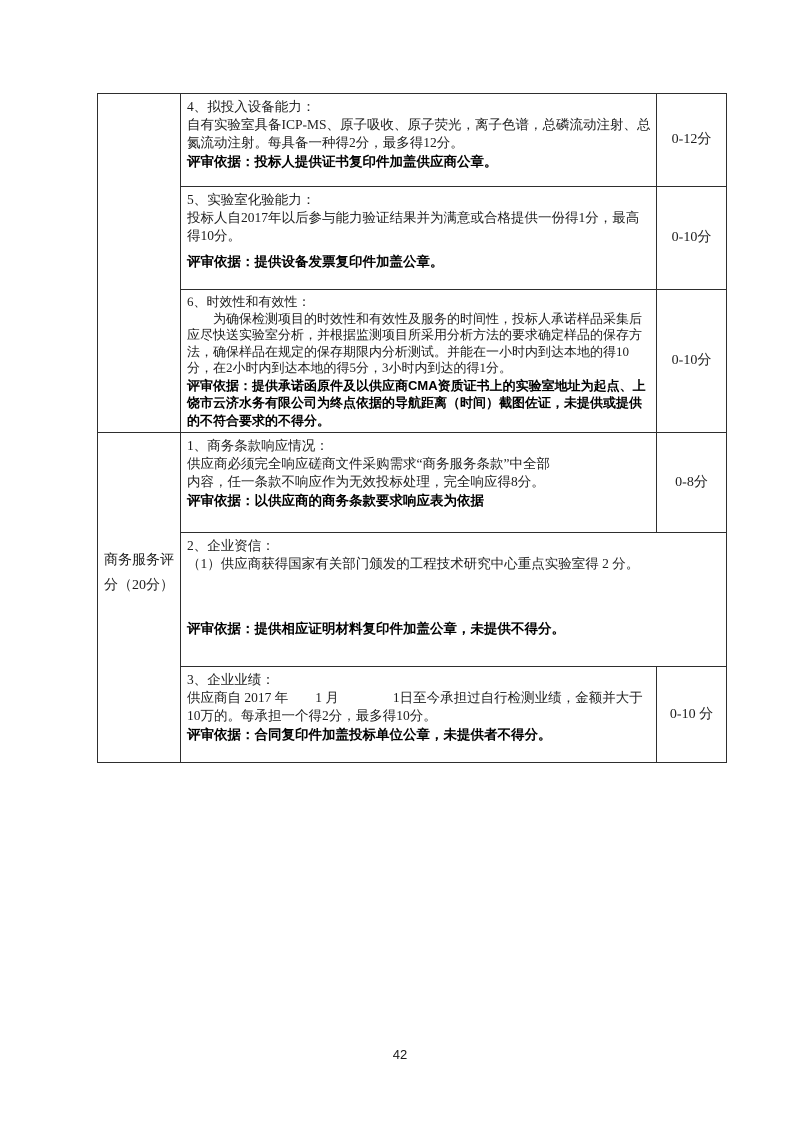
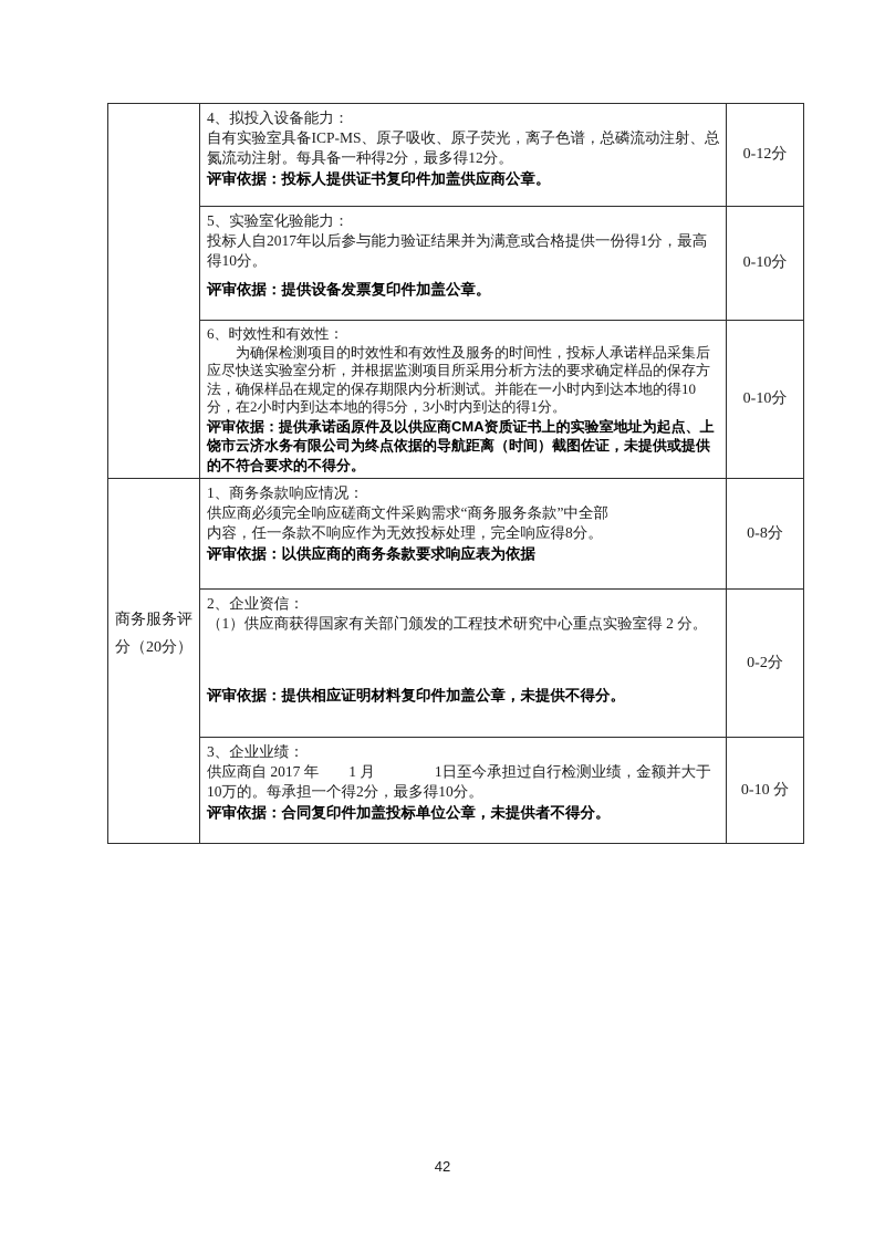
  4、拟投入设备能力：
  自有实验室具备ICP-MS、原子吸收、原子荧光，离子色谱，总磷流动注射、总氮流动注射。每具备一种得2分，最多得12分。
  评审依据：投标人提供证书复印件加盖供应商公章。
  0-12分
  5、实验室化验能力：
  投标人自2017年以后参与能力验证结果并为满意或合格提供一份得1分，最高得10分。
  评审依据：提供设备发票复印件加盖公章。
  0-10分
  6、时效性和有效性：
  为确保检测项目的时效性和有效性及服务的时间性，投标人承诺样品采集后应尽快送实验室分析，并根据监测项目所采用分析方法的要求确定样品的保存方法，确保样品在规定的保存期限内分析测试。并能在一小时内到达本地的得10分，在2小时内到达本地的得5分，3小时内到达的得1分。
  评审依据：提供承诺函原件及以供应商CMA资质证书上的实验室地址为起点、上饶市云济水务有限公司为终点依据的导航距离（时间）截图佐证，未提供或提供的不符合要求的不得分。
  0-10分
  商务服务评分（20分）
  1、商务条款响应情况：
  供应商必须完全响应磋商文件采购需求“商务服务条款”中全部
  内容，任一条款不响应作为无效投标处理，完全响应得8分。
  评审依据：以供应商的商务条款要求响应表为依据
  0-8分
  2、企业资信：
  （1）供应商获得国家有关部门颁发的工程技术研究中心重点实验室得 2 分。
  评审依据：提供相应证明材料复印件加盖公章，未提供不得分。
+ 0-2分
  3、企业业绩：
  供应商自 2017 年 1 月 1日至今承担过自行检测业绩，金额并大于10万的。每承担一个得2分，最多得10分。
  评审依据：合同复印件加盖投标单位公章，未提供者不得分。
  0-10 分
  42
